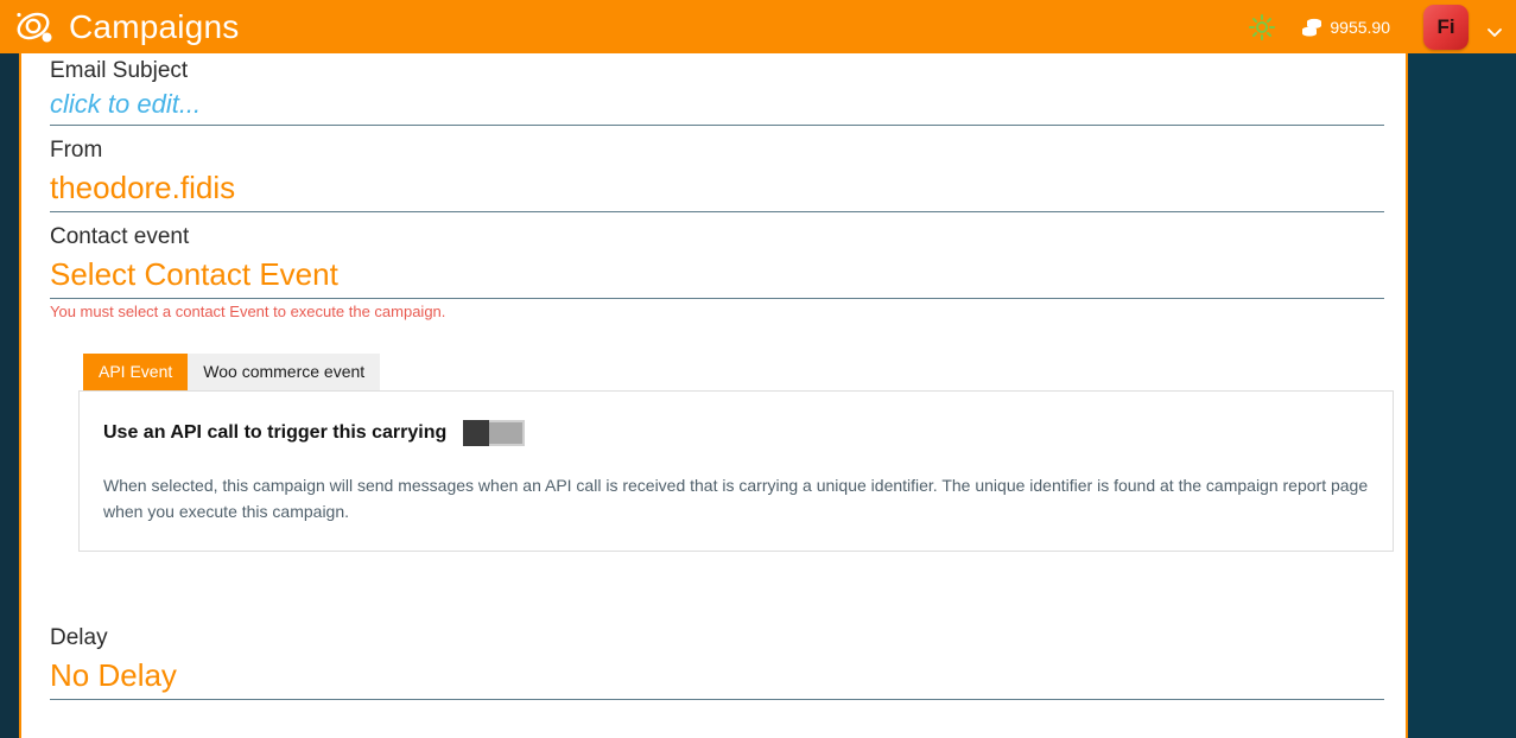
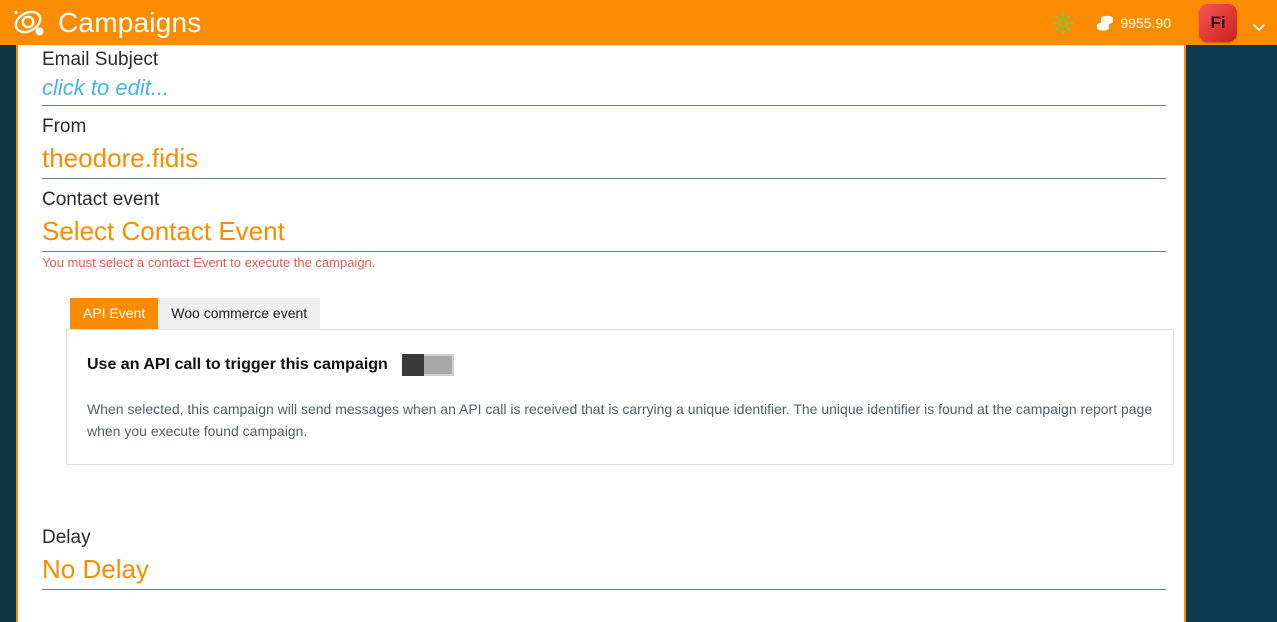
  Campaigns
  9955.90
  Fi
  Email Subject
  click to edit...
  From
  theodore.fidis
  Contact event
  Select Contact Event
  You must select a contact Event to execute the campaign.
  API Event
  Woo commerce event
- Use an API call to trigger this carrying
+ Use an API call to trigger this campaign
- When selected, this campaign will send messages when an API call is received that is carrying a unique identifier. The unique identifier is found at the campaign report page when you execute this campaign.
+ When selected, this campaign will send messages when an API call is received that is carrying a unique identifier. The unique identifier is found at the campaign report page when you execute found campaign.
  Delay
  No Delay
